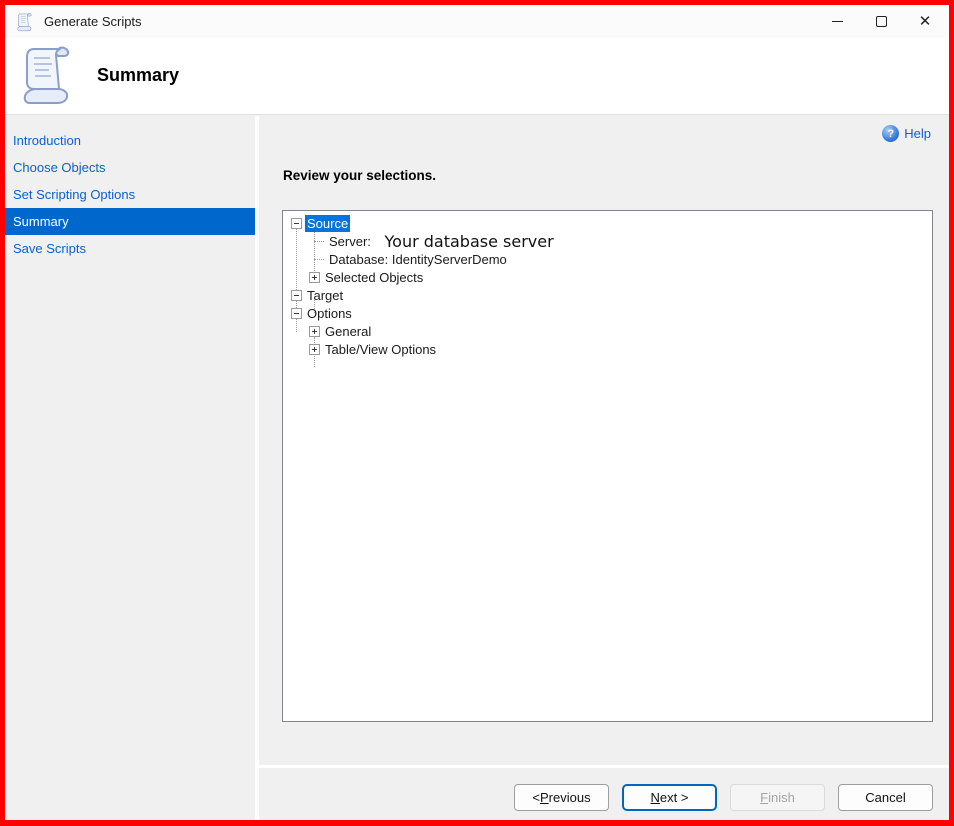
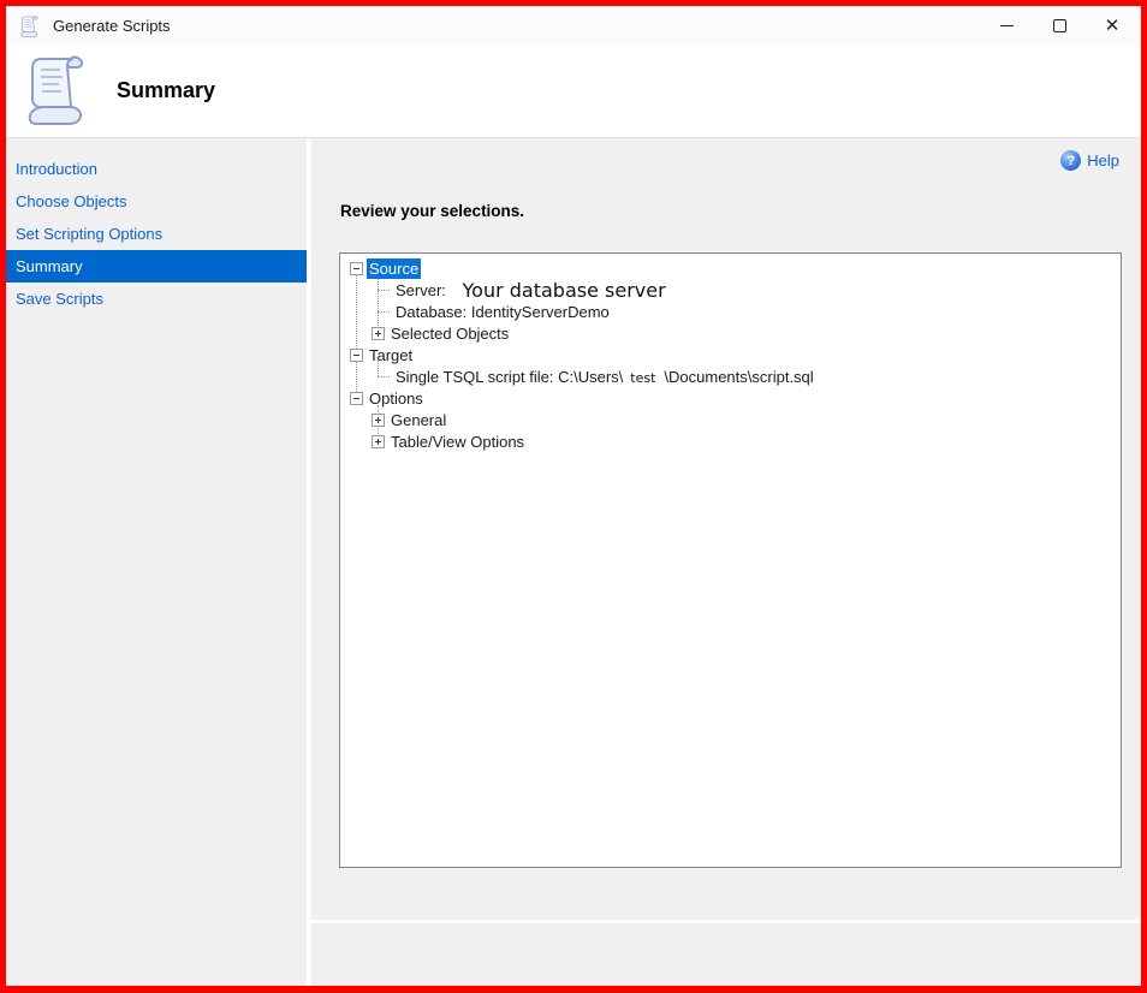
  Generate Scripts
  ✕
  Summary
  Introduction
  Choose Objects
  Set Scripting Options
  Summary
  Save Scripts
  ?
  Help
  Review your selections.
  Source
  Server:
  Your database server
  Database: IdentityServerDemo
  Selected Objects
  Target
+ Single TSQL script file: C:\Users\
+ test
+ \Documents\script.sql
  Options
  General
  Table/View Options
- <
- P
- revious
- N
- ext >
- F
- inish
- Cancel
